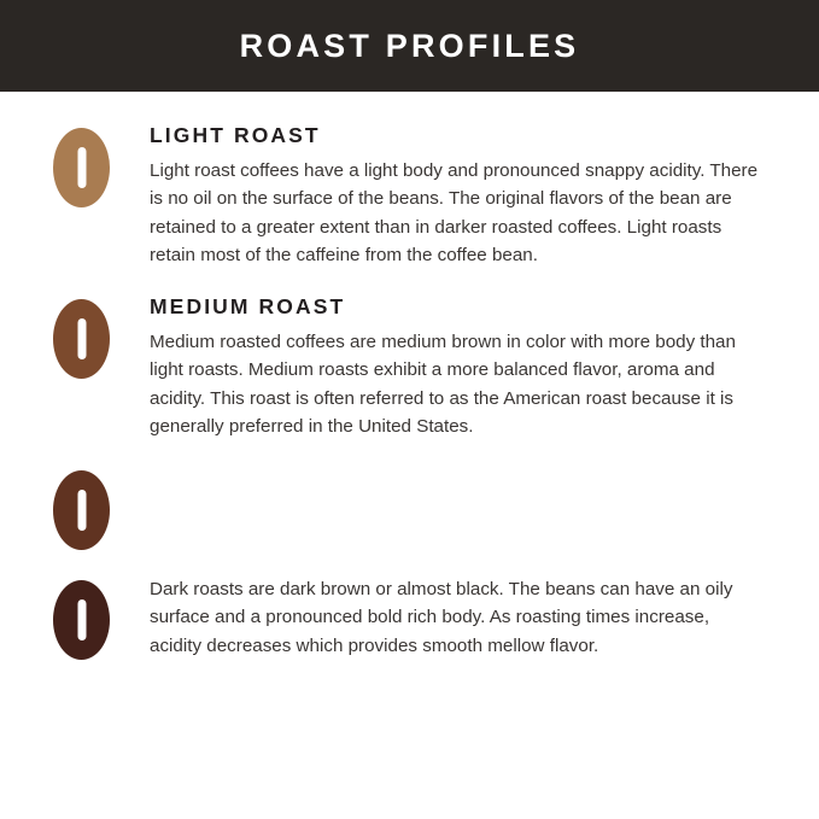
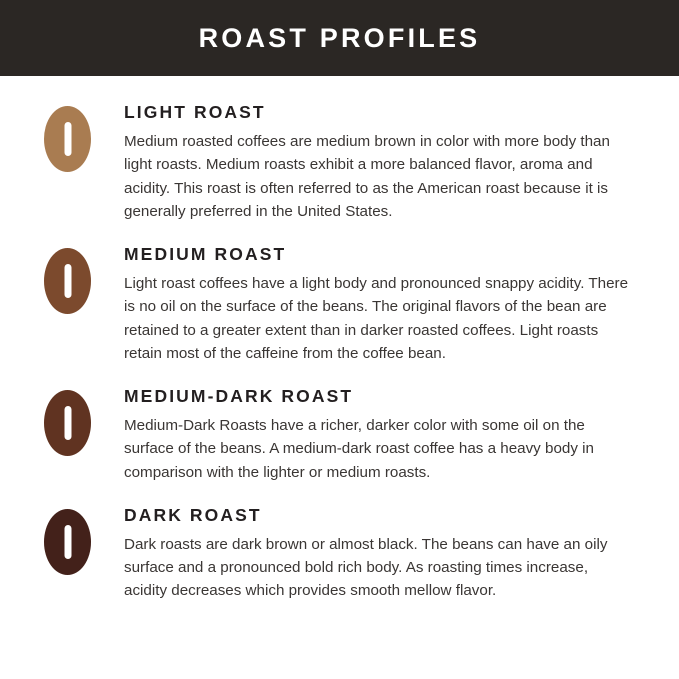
  ROAST PROFILES
  LIGHT ROAST
- Light roast coffees have a light body and pronounced snappy acidity. There is no oil on the surface of the beans. The original flavors of the bean are retained to a greater extent than in darker roasted coffees. Light roasts retain most of the caffeine from the coffee bean.
+ Medium roasted coffees are medium brown in color with more body than light roasts. Medium roasts exhibit a more balanced flavor, aroma and acidity. This roast is often referred to as the American roast because it is generally preferred in the United States.
  MEDIUM ROAST
- Medium roasted coffees are medium brown in color with more body than light roasts. Medium roasts exhibit a more balanced flavor, aroma and acidity. This roast is often referred to as the American roast because it is generally preferred in the United States.
+ Light roast coffees have a light body and pronounced snappy acidity. There is no oil on the surface of the beans. The original flavors of the bean are retained to a greater extent than in darker roasted coffees. Light roasts retain most of the caffeine from the coffee bean.
+ MEDIUM-DARK ROAST
+ Medium-Dark Roasts have a richer, darker color with some oil on the surface of the beans. A medium-dark roast coffee has a heavy body in comparison with the lighter or medium roasts.
+ DARK ROAST
  Dark roasts are dark brown or almost black. The beans can have an oily surface and a pronounced bold rich body. As roasting times increase, acidity decreases which provides smooth mellow flavor.
